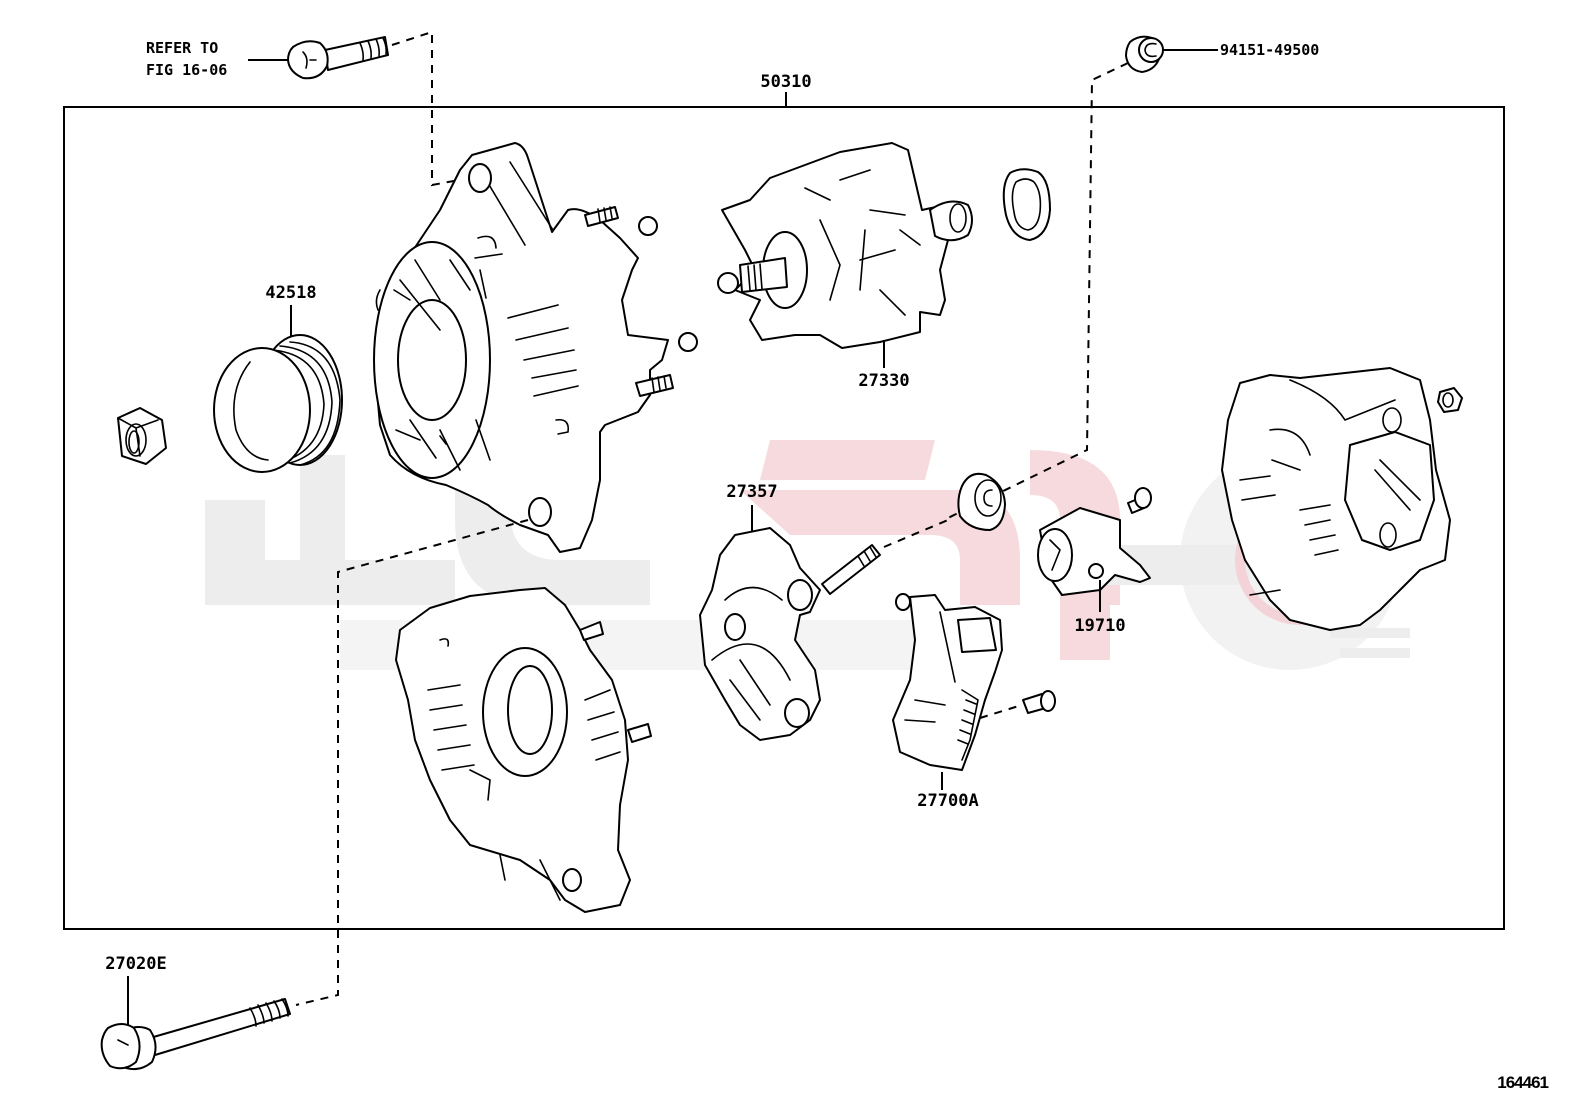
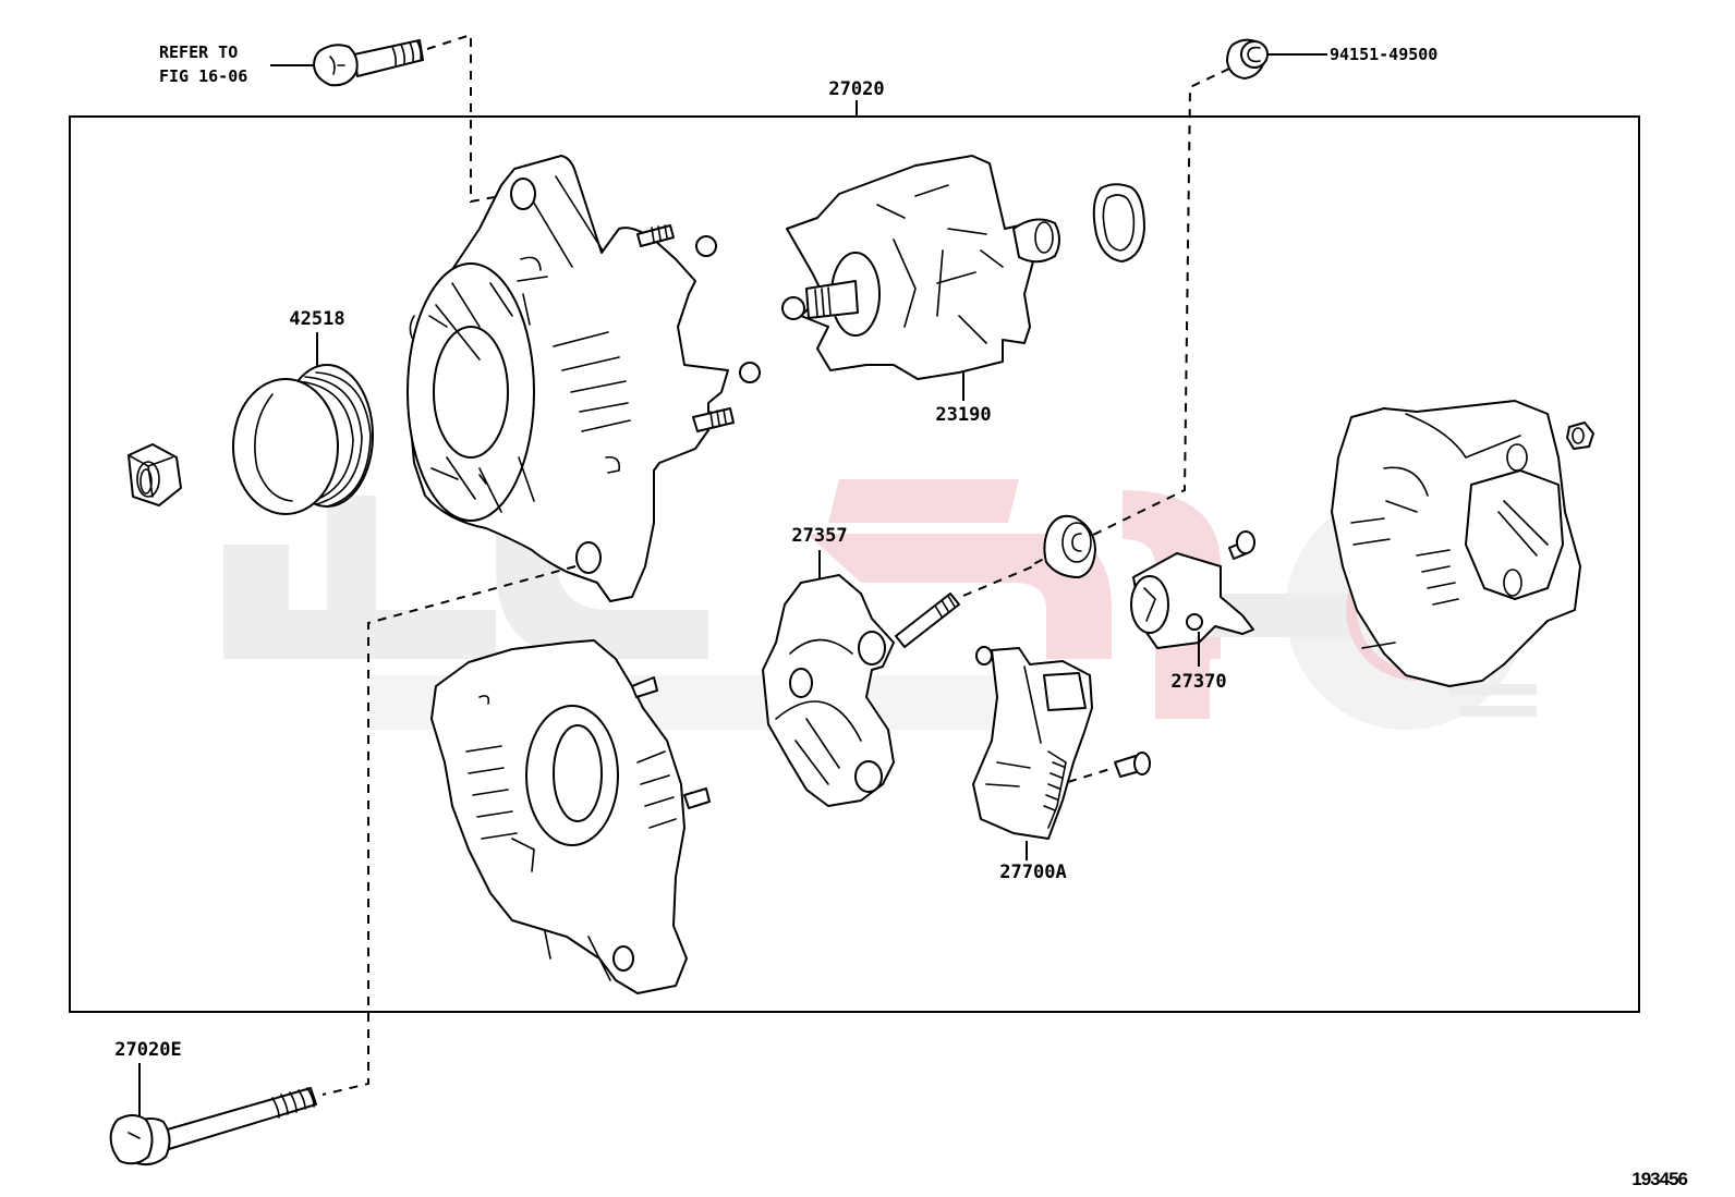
- 50310
+ 27020
  REFER TO
  FIG 16-06
  94151-49500
  42518
- 27330
+ 23190
  27357
- 19710
+ 27370
  27700A
  27020E
- 164461
+ 193456
